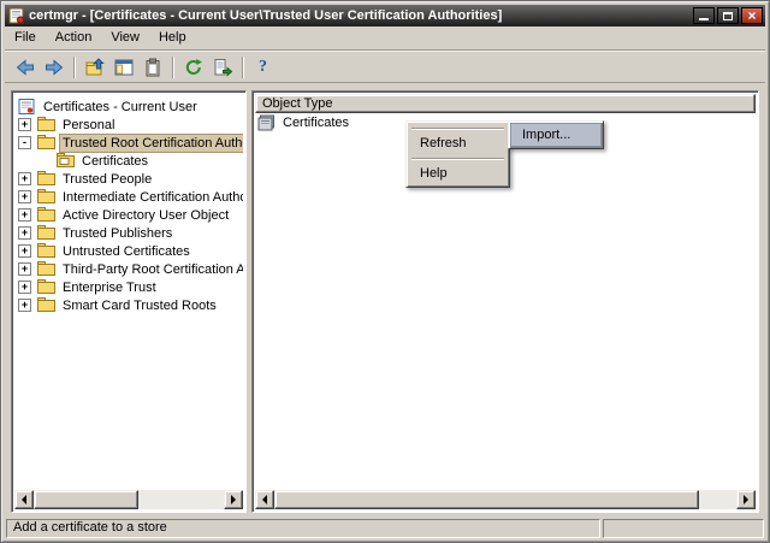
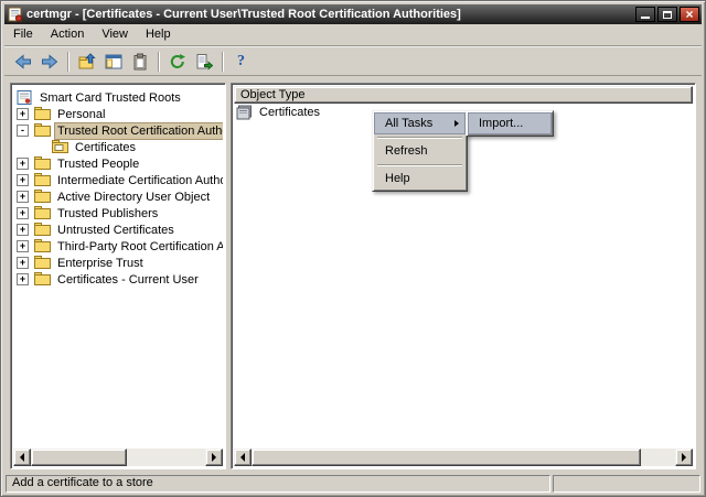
- certmgr - [Certificates - Current User\Trusted User Certification Authorities]
+ certmgr - [Certificates - Current User\Trusted Root Certification Authorities]
  ×
  File
  Action
  View
  Help
  ?
- Certificates - Current User
+ Smart Card Trusted Roots
  +
  Personal
  -
  Trusted Root Certification Auth
  Certificates
  +
  Trusted People
  +
  Intermediate Certification Auth
  +
  Active Directory User Object
  +
  Trusted Publishers
  +
  Untrusted Certificates
  +
  Third-Party Root Certification A
  +
  Enterprise Trust
  +
- Smart Card Trusted Roots
+ Certificates - Current User
  Object Type
  Certificates
+ All Tasks
  Refresh
  Help
  Import...
  Add a certificate to a store
